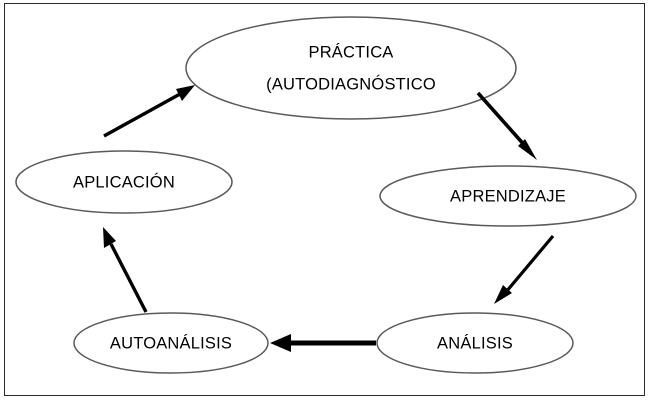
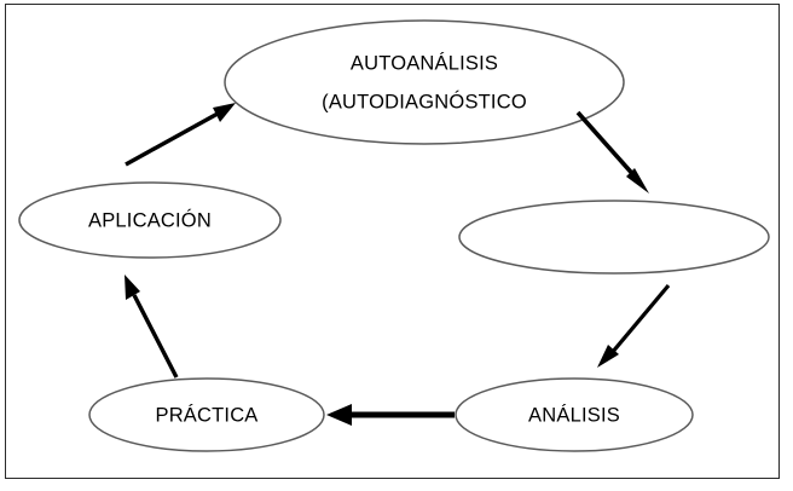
- PRÁCTICA
+ AUTOANÁLISIS
  (AUTODIAGNÓSTICO
- APRENDIZAJE
  ANÁLISIS
- AUTOANÁLISIS
+ PRÁCTICA
  APLICACIÓN
